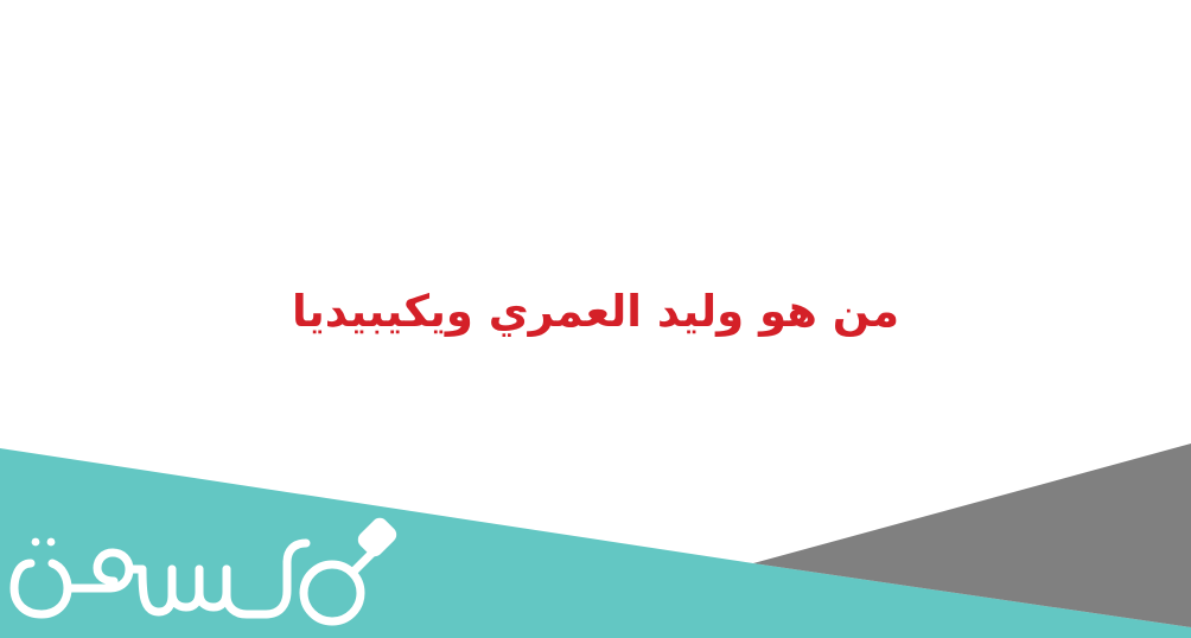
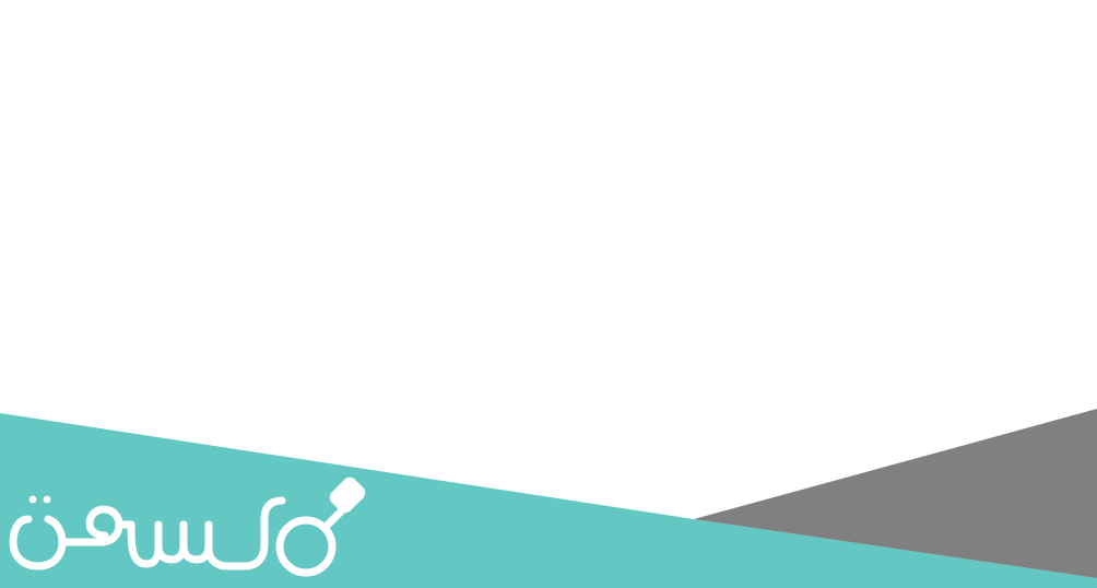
- من هو وليد العمري ويكيبيديا
